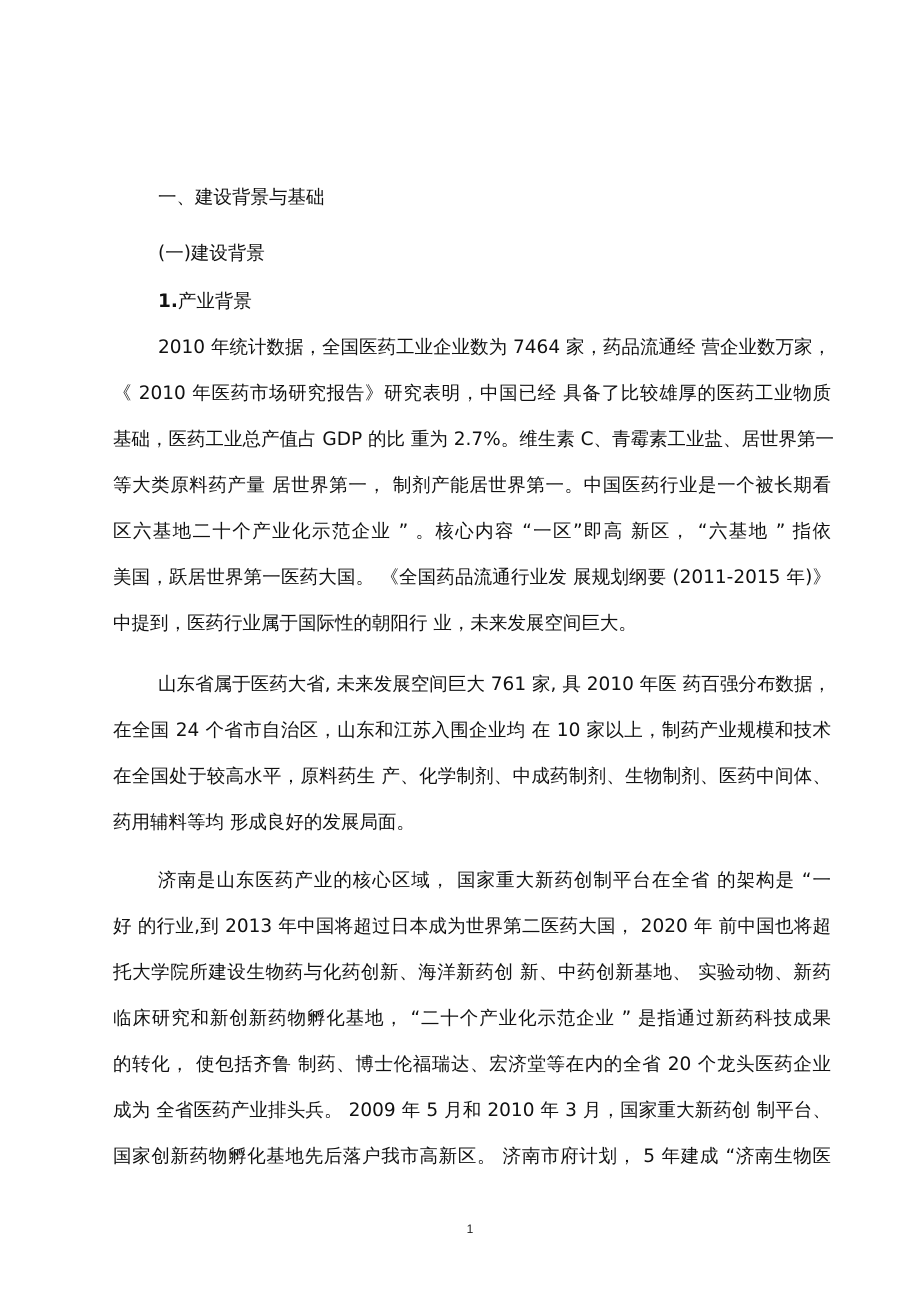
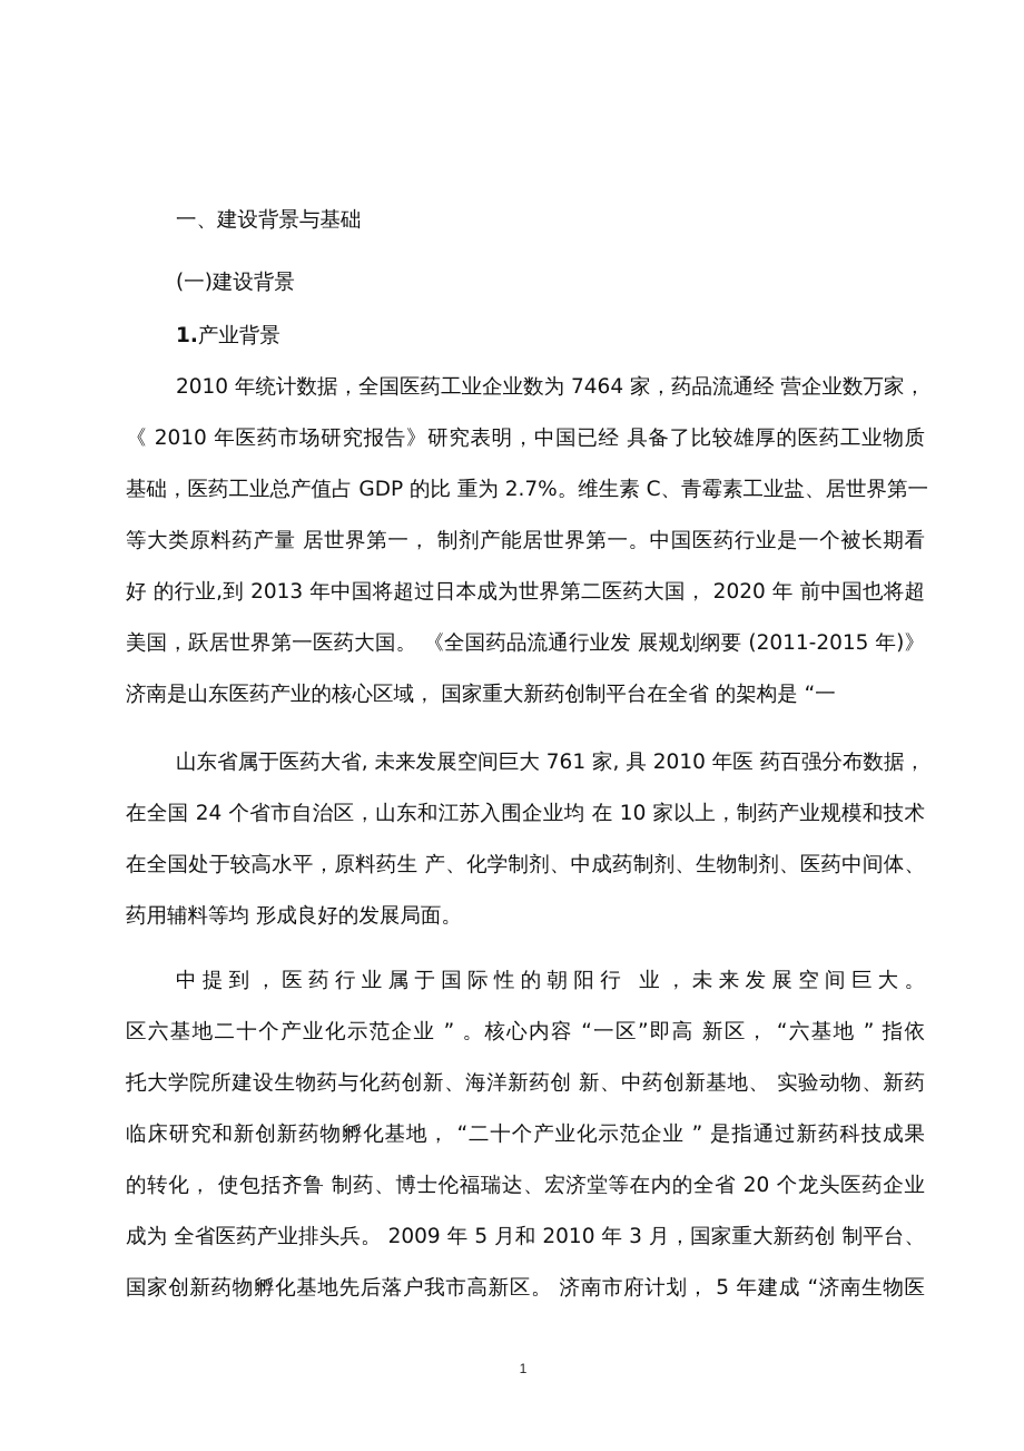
  一、建设背景与基础
  (一)建设背景
  1.产业背景
  2010 年统计数据，全国医药工业企业数为 7464 家，药品流通经 营企业数万家，
  《 2010 年医药市场研究报告》研究表明，中国已经 具备了比较雄厚的医药工业物质
  基础，医药工业总产值占 GDP 的比 重为 2.7%。维生素 C、青霉素工业盐、居世界第一
  等大类原料药产量 居世界第一， 制剂产能居世界第一。中国医药行业是一个被长期看
- 区六基地二十个产业化示范企业 ” 。核心内容 “一区”即高 新区， “六基地 ” 指依
+ 好 的行业,到 2013 年中国将超过日本成为世界第二医药大国， 2020 年 前中国也将超
  美国，跃居世界第一医药大国。 《全国药品流通行业发 展规划纲要 (2011-2015 年)》
- 中提到，医药行业属于国际性的朝阳行 业，未来发展空间巨大。
+ 济南是山东医药产业的核心区域， 国家重大新药创制平台在全省 的架构是 “一
  山东省属于医药大省, 未来发展空间巨大 761 家, 具 2010 年医 药百强分布数据，
  在全国 24 个省市自治区，山东和江苏入围企业均 在 10 家以上，制药产业规模和技术
  在全国处于较高水平，原料药生 产、化学制剂、中成药制剂、生物制剂、医药中间体、
  药用辅料等均 形成良好的发展局面。
- 济南是山东医药产业的核心区域， 国家重大新药创制平台在全省 的架构是 “一
+ 中提到，医药行业属于国际性的朝阳行 业，未来发展空间巨大。
- 好 的行业,到 2013 年中国将超过日本成为世界第二医药大国， 2020 年 前中国也将超
+ 区六基地二十个产业化示范企业 ” 。核心内容 “一区”即高 新区， “六基地 ” 指依
  托大学院所建设生物药与化药创新、海洋新药创 新、中药创新基地、 实验动物、新药
  临床研究和新创新药物孵化基地， “二十个产业化示范企业 ” 是指通过新药科技成果
  的转化， 使包括齐鲁 制药、博士伦福瑞达、宏济堂等在内的全省 20 个龙头医药企业
  成为 全省医药产业排头兵。 2009 年 5 月和 2010 年 3 月，国家重大新药创 制平台、
  国家创新药物孵化基地先后落户我市高新区。 济南市府计划， 5 年建成 “济南生物医
  1
